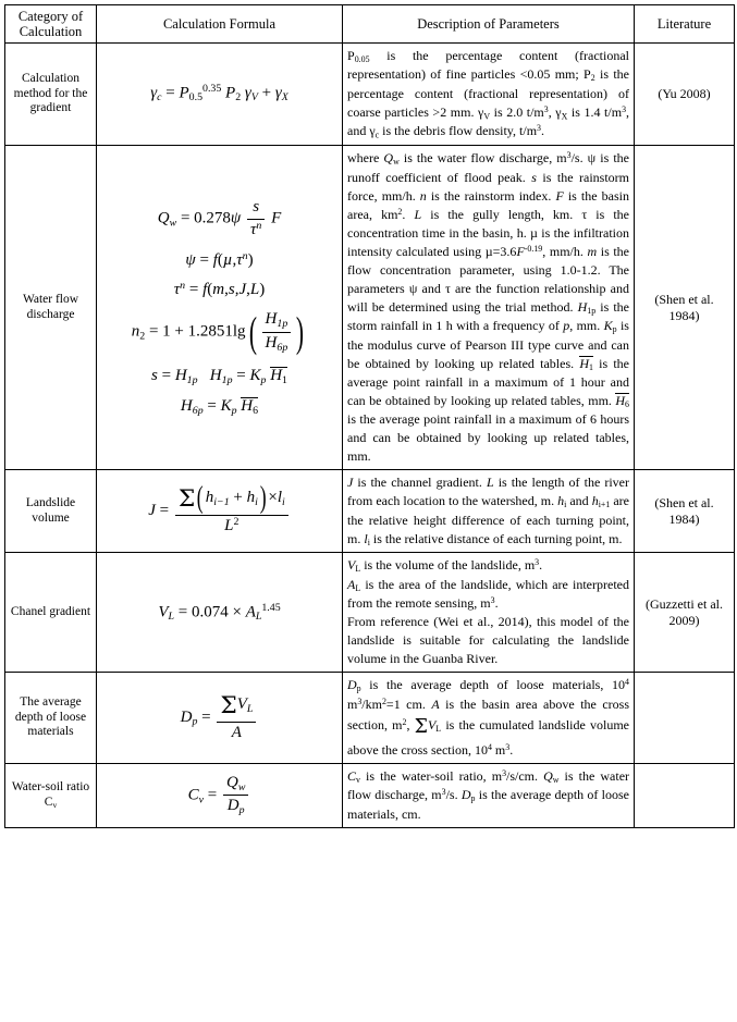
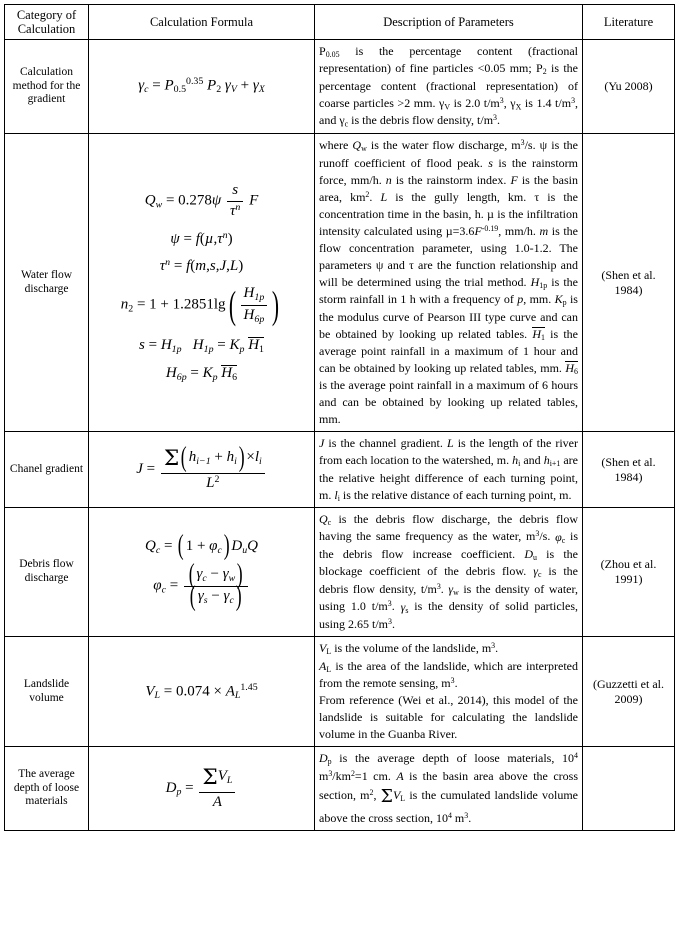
  Category of Calculation	Calculation Formula	Description of Parameters	Literature
  Calculation method for the gradient	γc = P0.50.35 P2 γV + γX	P0.05 is the percentage content (fractional representation) of fine particles <0.05 mm; P2 is the percentage content (fractional representation) of coarse particles >2 mm. γV is 2.0 t/m3, γX is 1.4 t/m3, and γc is the debris flow density, t/m3.	(Yu 2008)
  Water flow discharge	Qw = 0.278ψ sτn F ψ = f(µ,τn) τn = f(m,s,J,L) n2 = 1 + 1.2851lg ( H1pH6p) s = H1p H1p = Kp H1 H6p = Kp H6	where Qw is the water flow discharge, m3/s. ψ is the runoff coefficient of flood peak. s is the rainstorm force, mm/h. n is the rainstorm index. F is the basin area, km2. L is the gully length, km. τ is the concentration time in the basin, h. µ is the infiltration intensity calculated using µ=3.6F-0.19, mm/h. m is the flow concentration parameter, using 1.0-1.2. The parameters ψ and τ are the function relationship and will be determined using the trial method. H1p is the storm rainfall in 1 h with a frequency of p, mm. Kp is the modulus curve of Pearson III type curve and can be obtained by looking up related tables. H1 is the average point rainfall in a maximum of 1 hour and can be obtained by looking up related tables, mm. H6 is the average point rainfall in a maximum of 6 hours and can be obtained by looking up related tables, mm.	(Shen et al. 1984)
- Landslide volume	J = Σ(hi−1 + hi )×li L2	J is the channel gradient. L is the length of the river from each location to the watershed, m. hi and hi+1 are the relative height difference of each turning point, m. li is the relative distance of each turning point, m.	(Shen et al. 1984)
+ Chanel gradient	J = Σ(hi−1 + hi )×li L2	J is the channel gradient. L is the length of the river from each location to the watershed, m. hi and hi+1 are the relative height difference of each turning point, m. li is the relative distance of each turning point, m.	(Shen et al. 1984)
+ Debris flow discharge	Qc = (1 + φc )DuQ φc = (γc − γw ) (γs − γc )	Qc is the debris flow discharge, the debris flow having the same frequency as the water, m3/s. φc is the debris flow increase coefficient. Du is the blockage coefficient of the debris flow. γc is the debris flow density, t/m3. γw is the density of water, using 1.0 t/m3. γs is the density of solid particles, using 2.65 t/m3.	(Zhou et al. 1991)
- Chanel gradient	VL = 0.074 × AL1.45	VL is the volume of the landslide, m3.AL is the area of the landslide, which are interpreted from the remote sensing, m3.From reference (Wei et al., 2014), this model of the landslide is suitable for calculating the landslide volume in the Guanba River.	(Guzzetti et al. 2009)
+ Landslide volume	VL = 0.074 × AL1.45	VL is the volume of the landslide, m3.AL is the area of the landslide, which are interpreted from the remote sensing, m3.From reference (Wei et al., 2014), this model of the landslide is suitable for calculating the landslide volume in the Guanba River.	(Guzzetti et al. 2009)
  The average depth of loose materials	Dp = ΣVL A	Dp is the average depth of loose materials, 104 m3/km2=1 cm. A is the basin area above the cross section, m2, ΣVL is the cumulated landslide volume above the cross section, 104 m3.
- Water-soil ratio Cv	Cv = Qw Dp	Cv is the water-soil ratio, m3/s/cm. Qw is the water flow discharge, m3/s. Dp is the average depth of loose materials, cm.
